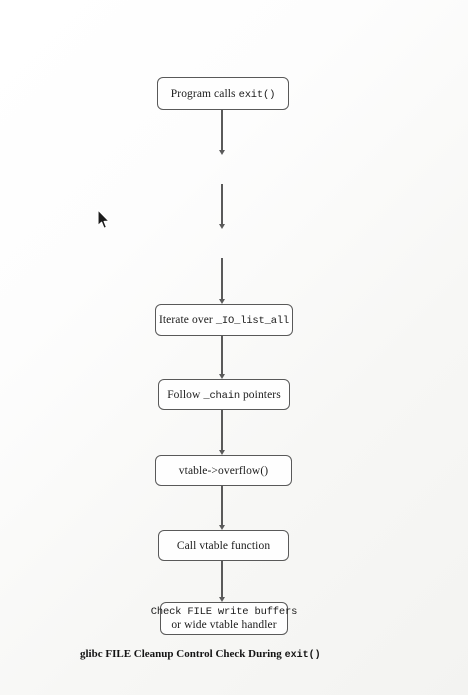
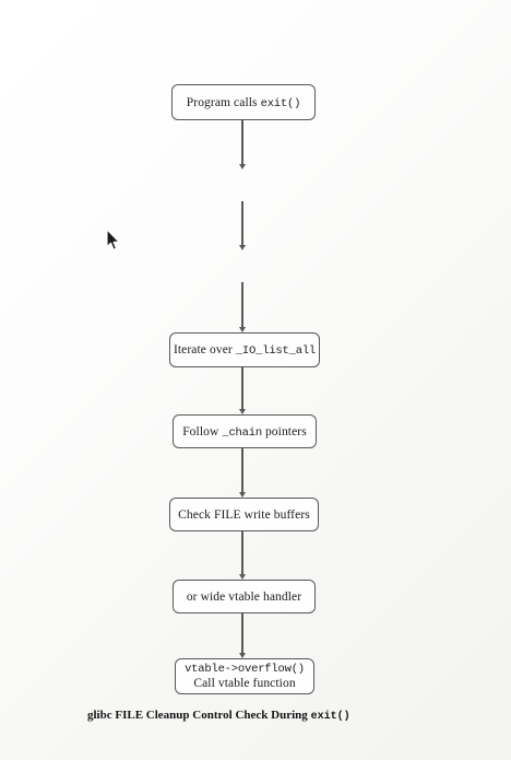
  Program calls exit()
  Iterate over _IO_list_all
  Follow _chain pointers
- vtable->overflow()
+ Check FILE write buffers
- Call vtable function
+ or wide vtable handler
- Check FILE write buffers
+ vtable->overflow()
- or wide vtable handler
+ Call vtable function
  glibc FILE Cleanup Control Check During exit()
